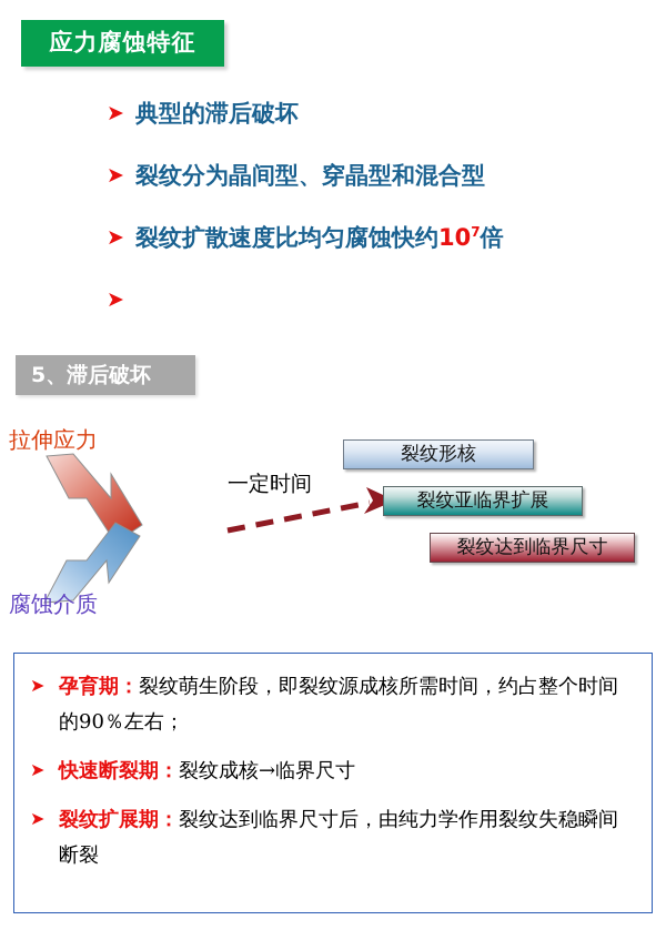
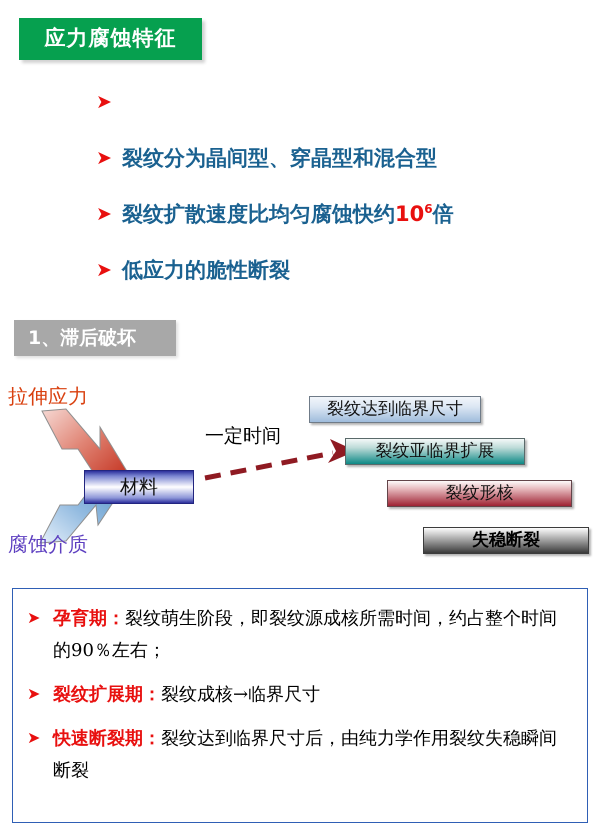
  应力腐蚀特征
  ➤
- 典型的滞后破坏
  ➤
  裂纹分为晶间型、穿晶型和混合型
  ➤
- 裂纹扩散速度比均匀腐蚀快约107倍
+ 裂纹扩散速度比均匀腐蚀快约106倍
  ➤
+ 低应力的脆性断裂
- 5、滞后破坏
+ 1、滞后破坏
  拉伸应力
  腐蚀介质
  一定时间
+ 材料
- 裂纹形核
+ 裂纹达到临界尺寸
  裂纹亚临界扩展
- 裂纹达到临界尺寸
+ 裂纹形核
+ 失稳断裂
  ➤
  孕育期：裂纹萌生阶段，即裂纹源成核所需时间，约占整个时间的90％左右；
  ➤
- 快速断裂期：裂纹成核→临界尺寸
+ 裂纹扩展期：裂纹成核→临界尺寸
  ➤
- 裂纹扩展期：裂纹达到临界尺寸后，由纯力学作用裂纹失稳瞬间断裂
+ 快速断裂期：裂纹达到临界尺寸后，由纯力学作用裂纹失稳瞬间断裂
